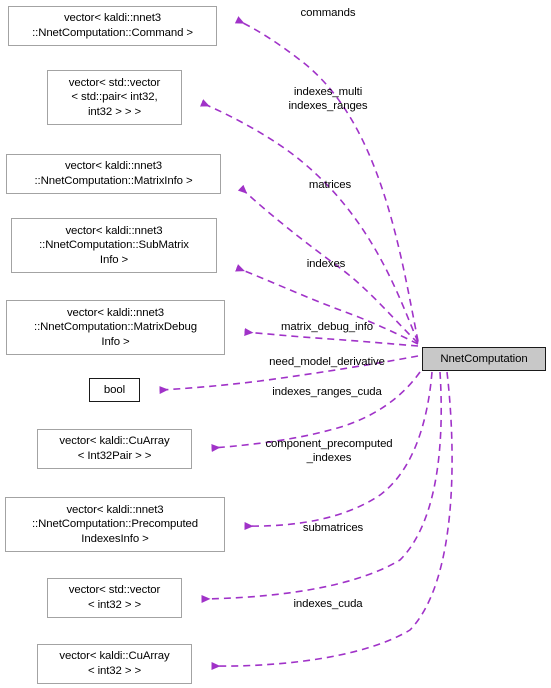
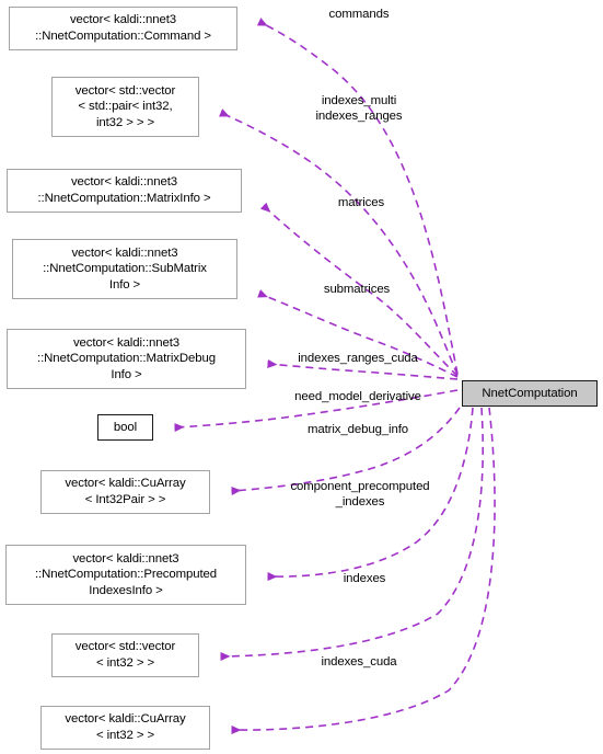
  vector< kaldi::nnet3
  ::NnetComputation::Command >
  vector< std::vector
  < std::pair< int32,
  int32 > > >
  vector< kaldi::nnet3
  ::NnetComputation::MatrixInfo >
  vector< kaldi::nnet3
  ::NnetComputation::SubMatrix
  Info >
  vector< kaldi::nnet3
  ::NnetComputation::MatrixDebug
  Info >
  bool
  vector< kaldi::CuArray
  < Int32Pair > >
  vector< kaldi::nnet3
  ::NnetComputation::Precomputed
  IndexesInfo >
  vector< std::vector
  < int32 > >
  vector< kaldi::CuArray
  < int32 > >
  NnetComputation
  commands
  indexes_multi
  indexes_ranges
  matrices
- indexes
+ submatrices
- matrix_debug_info
+ indexes_ranges_cuda
  need_model_derivative
- indexes_ranges_cuda
+ matrix_debug_info
  component_precomputed
  _indexes
- submatrices
+ indexes
  indexes_cuda
